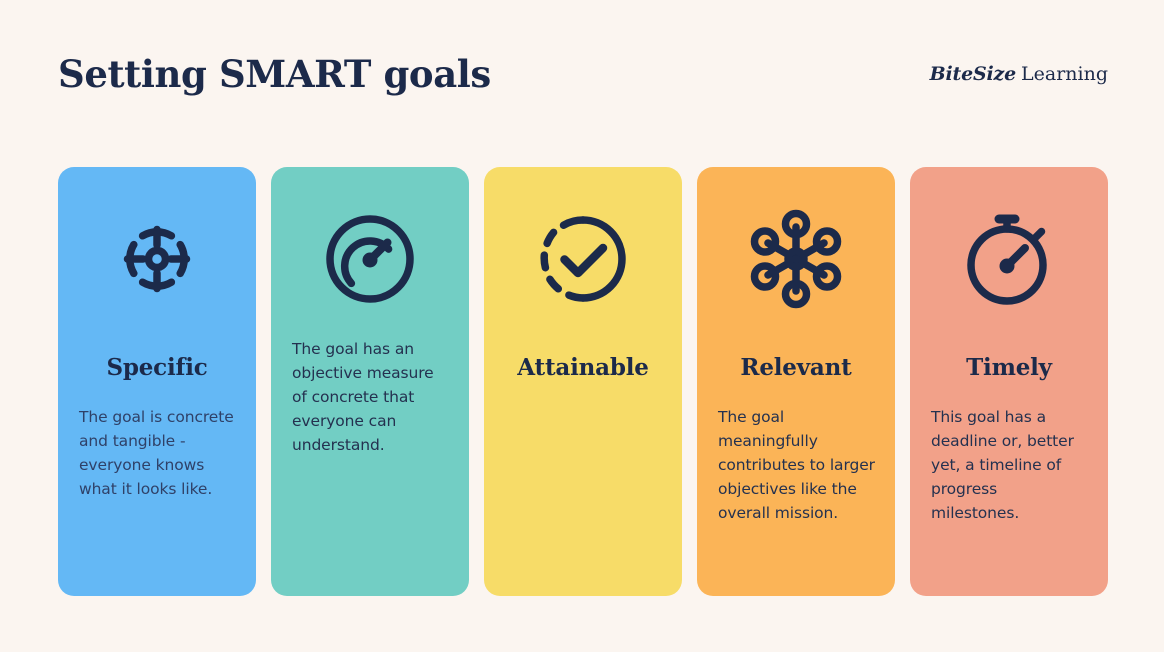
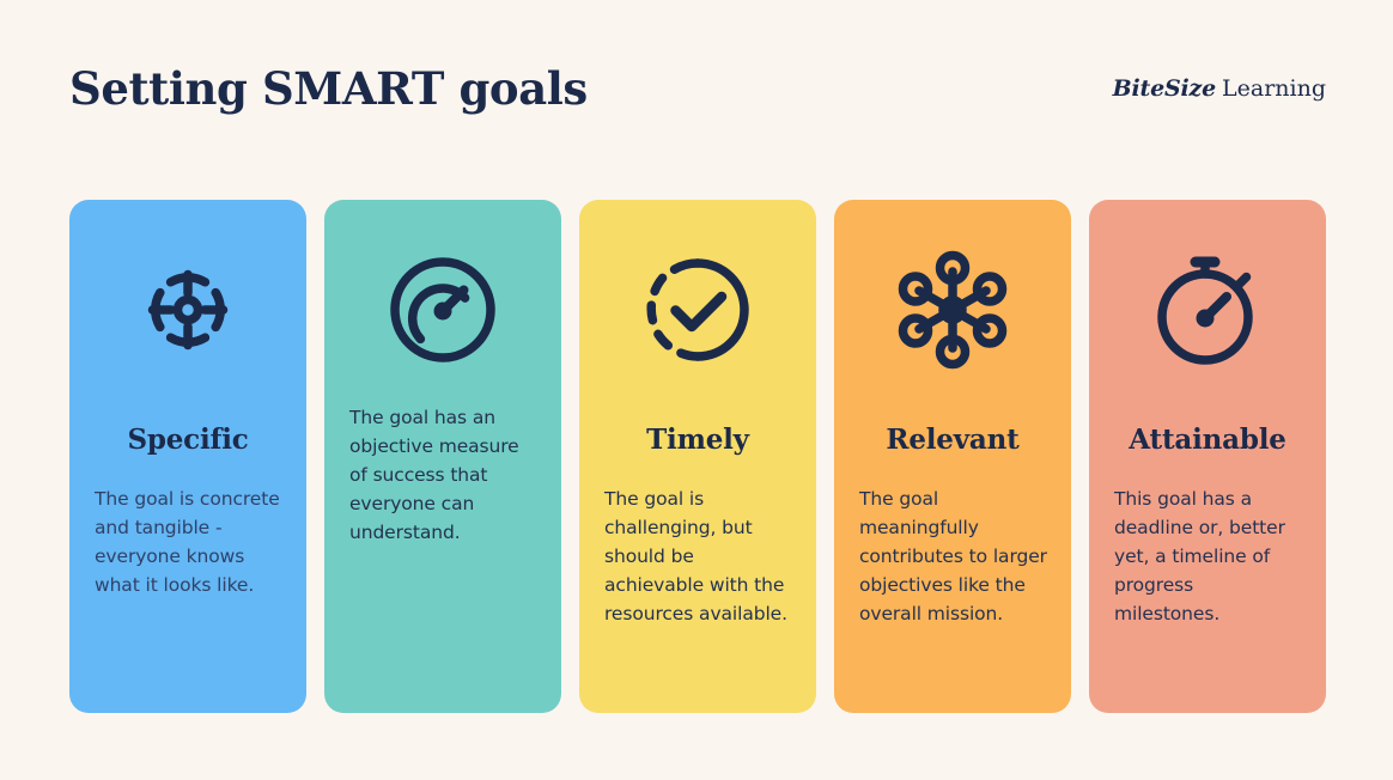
  Setting SMART goals
  BiteSize
  Learning
  Specific
  The goal is concrete and tangible - everyone knows what it looks like.
- The goal has an objective measure of concrete that everyone can understand.
+ The goal has an objective measure of success that everyone can understand.
- Attainable
+ Timely
+ The goal is challenging, but should be achievable with the resources available.
  Relevant
  The goal meaningfully contributes to larger objectives like the overall mission.
- Timely
+ Attainable
  This goal has a deadline or, better yet, a timeline of progress milestones.
